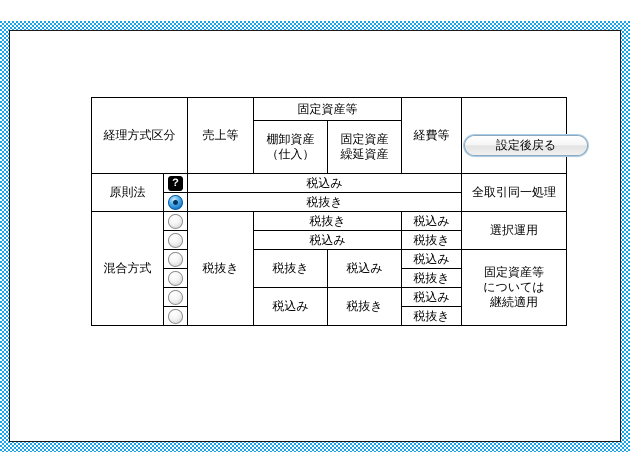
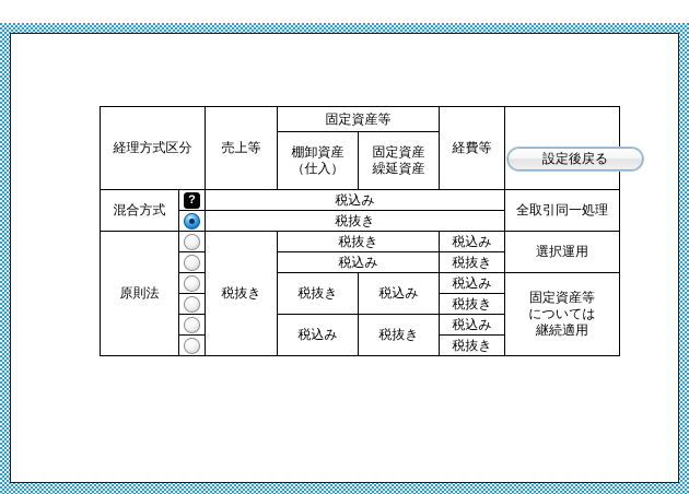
  経理方式区分	売上等	固定資産等	経費等
  棚卸資産 （仕入）	固定資産 繰延資産
- 原則法	?	税込み	全取引同一処理
+ 混合方式	?	税込み	全取引同一処理
  	税抜き
- 混合方式		税抜き	税抜き	税込み	選択運用
+ 原則法		税抜き	税抜き	税込み	選択運用
  	税込み	税抜き
  	税抜き	税込み	税込み	固定資産等 については 継続適用
  	税抜き
  	税込み	税抜き	税込み
  	税抜き
  設定後戻る
